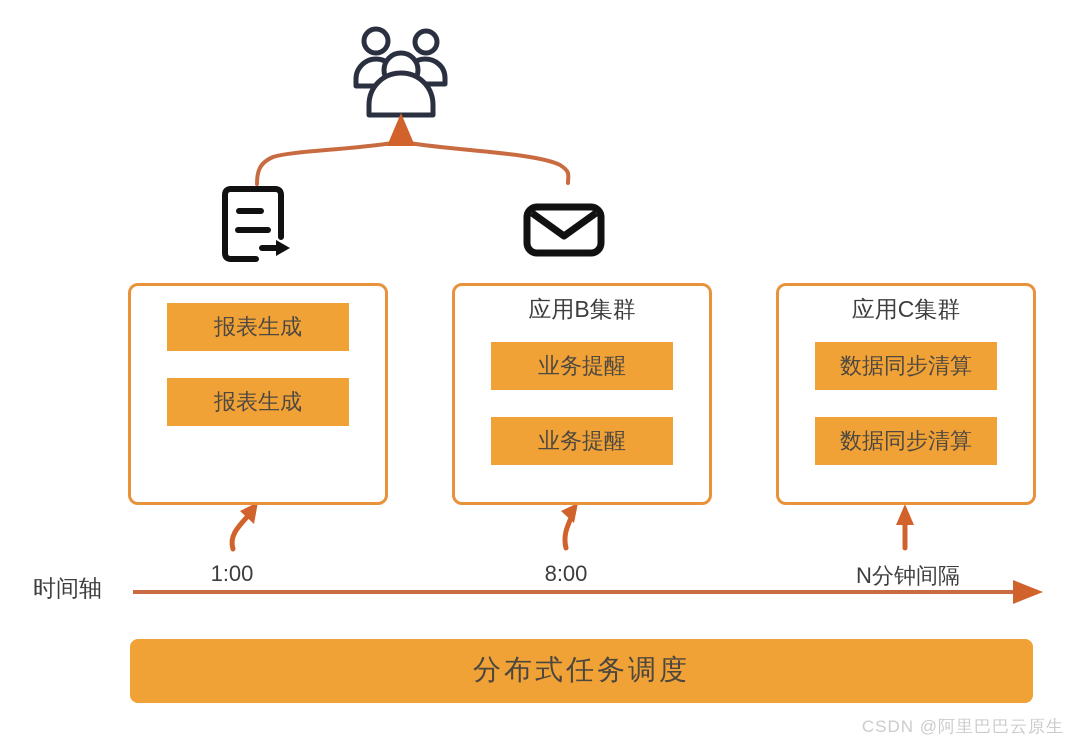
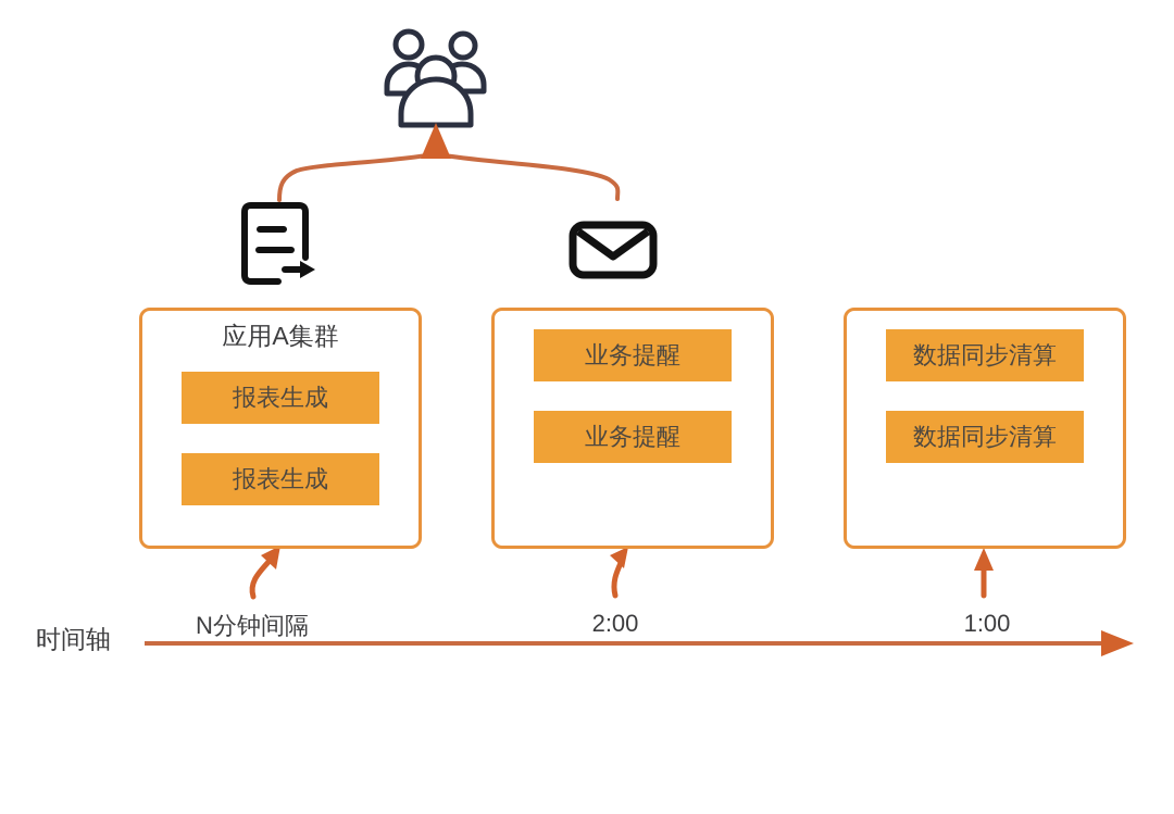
+ 应用A集群
  报表生成
  报表生成
- 应用B集群
  业务提醒
  业务提醒
- 应用C集群
  数据同步清算
  数据同步清算
  时间轴
- 1:00
+ N分钟间隔
- 8:00
+ 2:00
- N分钟间隔
+ 1:00
- 分布式任务调度
- CSDN @阿里巴巴云原生
